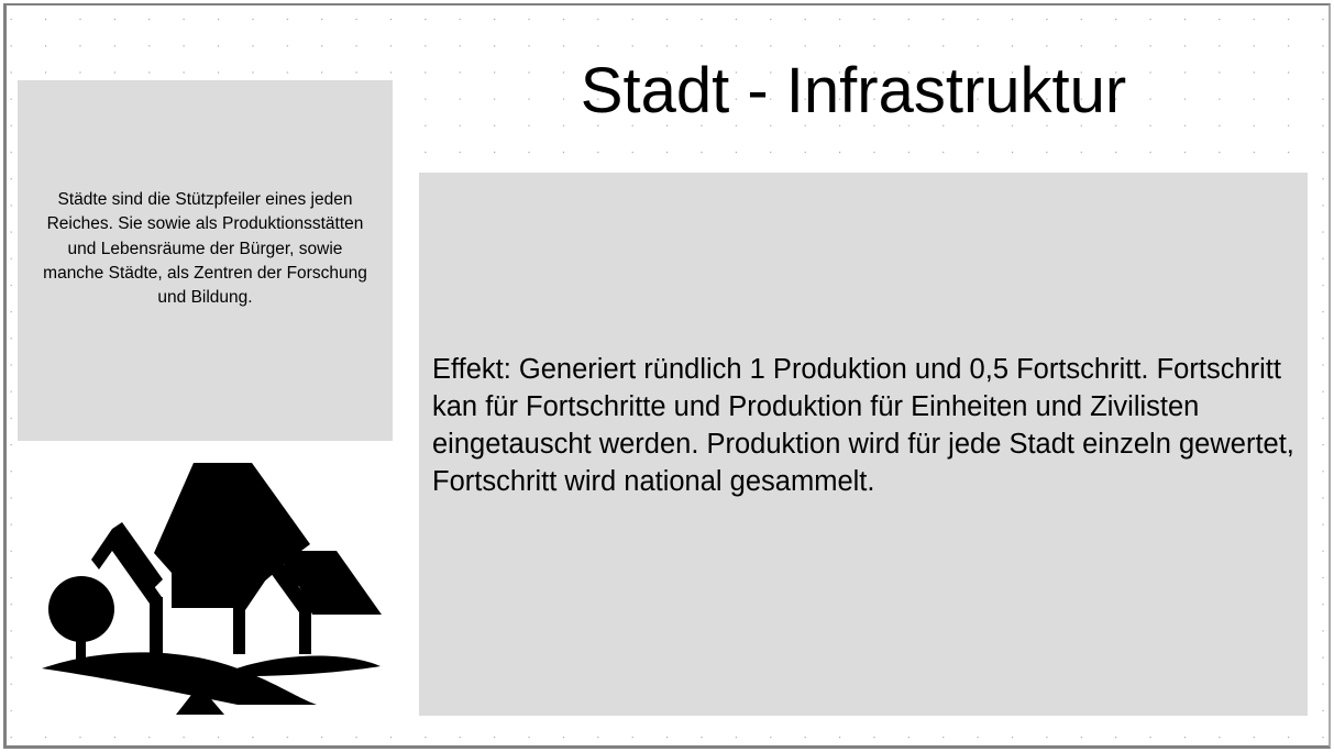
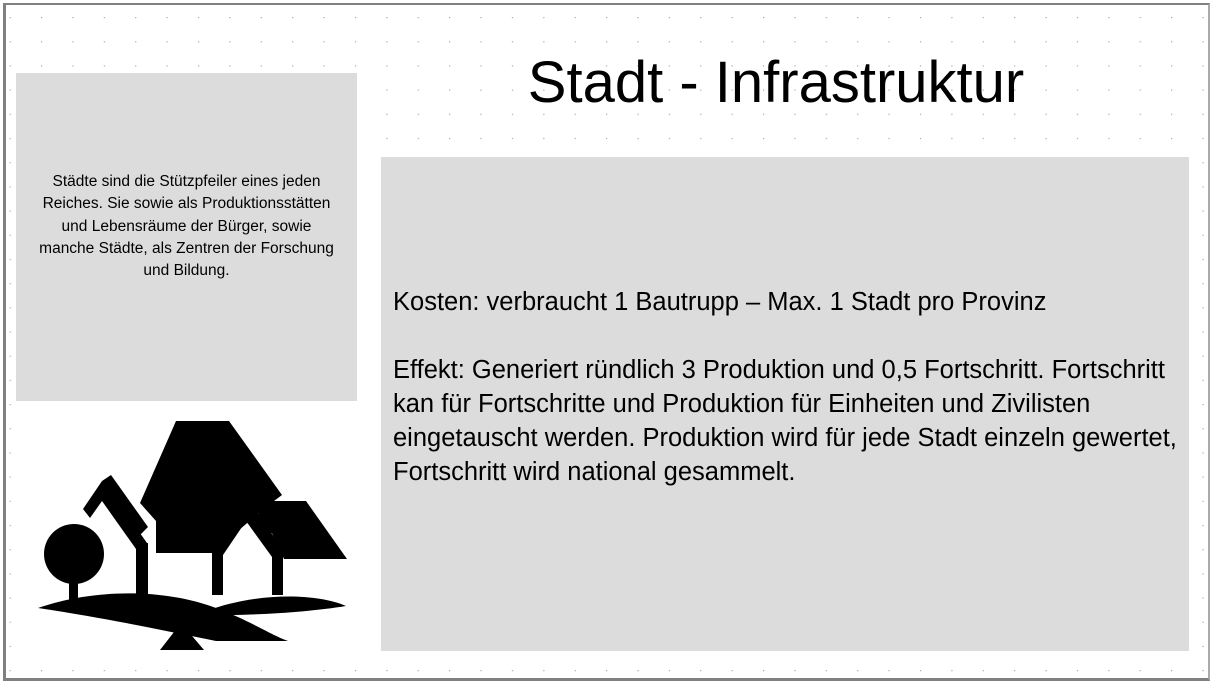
  Stadt - Infrastruktur
  Städte sind die Stützpfeiler eines jeden Reiches. Sie sowie als Produktionsstätten und Lebensräume der Bürger, sowie manche Städte, als Zentren der Forschung und Bildung.
+ Kosten: verbraucht 1 Bautrupp – Max. 1 Stadt pro Provinz
- Effekt: Generiert ründlich 1 Produktion und 0,5 Fortschritt. Fortschritt kan für Fortschritte und Produktion für Einheiten und Zivilisten eingetauscht werden. Produktion wird für jede Stadt einzeln gewertet, Fortschritt wird national gesammelt.
+ Effekt: Generiert ründlich 3 Produktion und 0,5 Fortschritt. Fortschritt kan für Fortschritte und Produktion für Einheiten und Zivilisten eingetauscht werden. Produktion wird für jede Stadt einzeln gewertet, Fortschritt wird national gesammelt.
